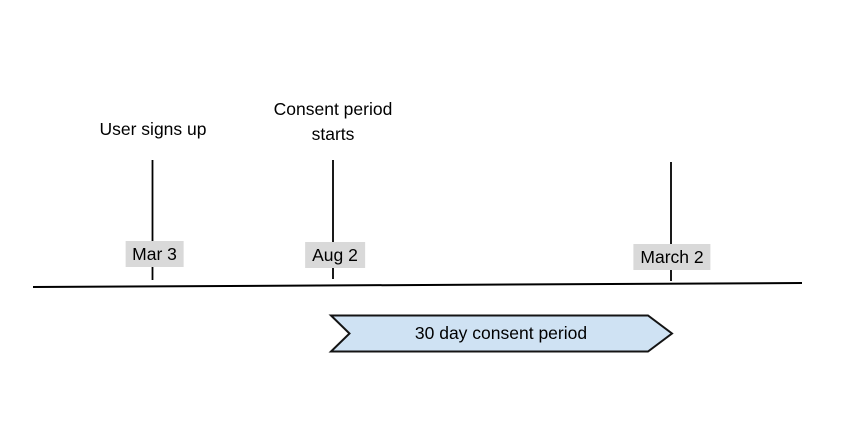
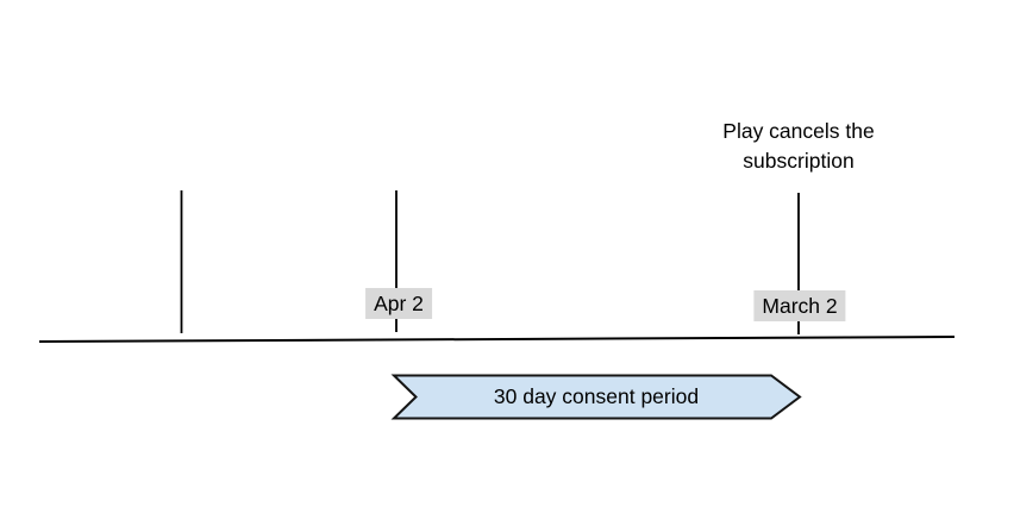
- User signs up
- Mar 3
- Consent period
- starts
- Aug 2
+ Apr 2
+ Play cancels the
+ subscription
  March 2
  30 day consent period
